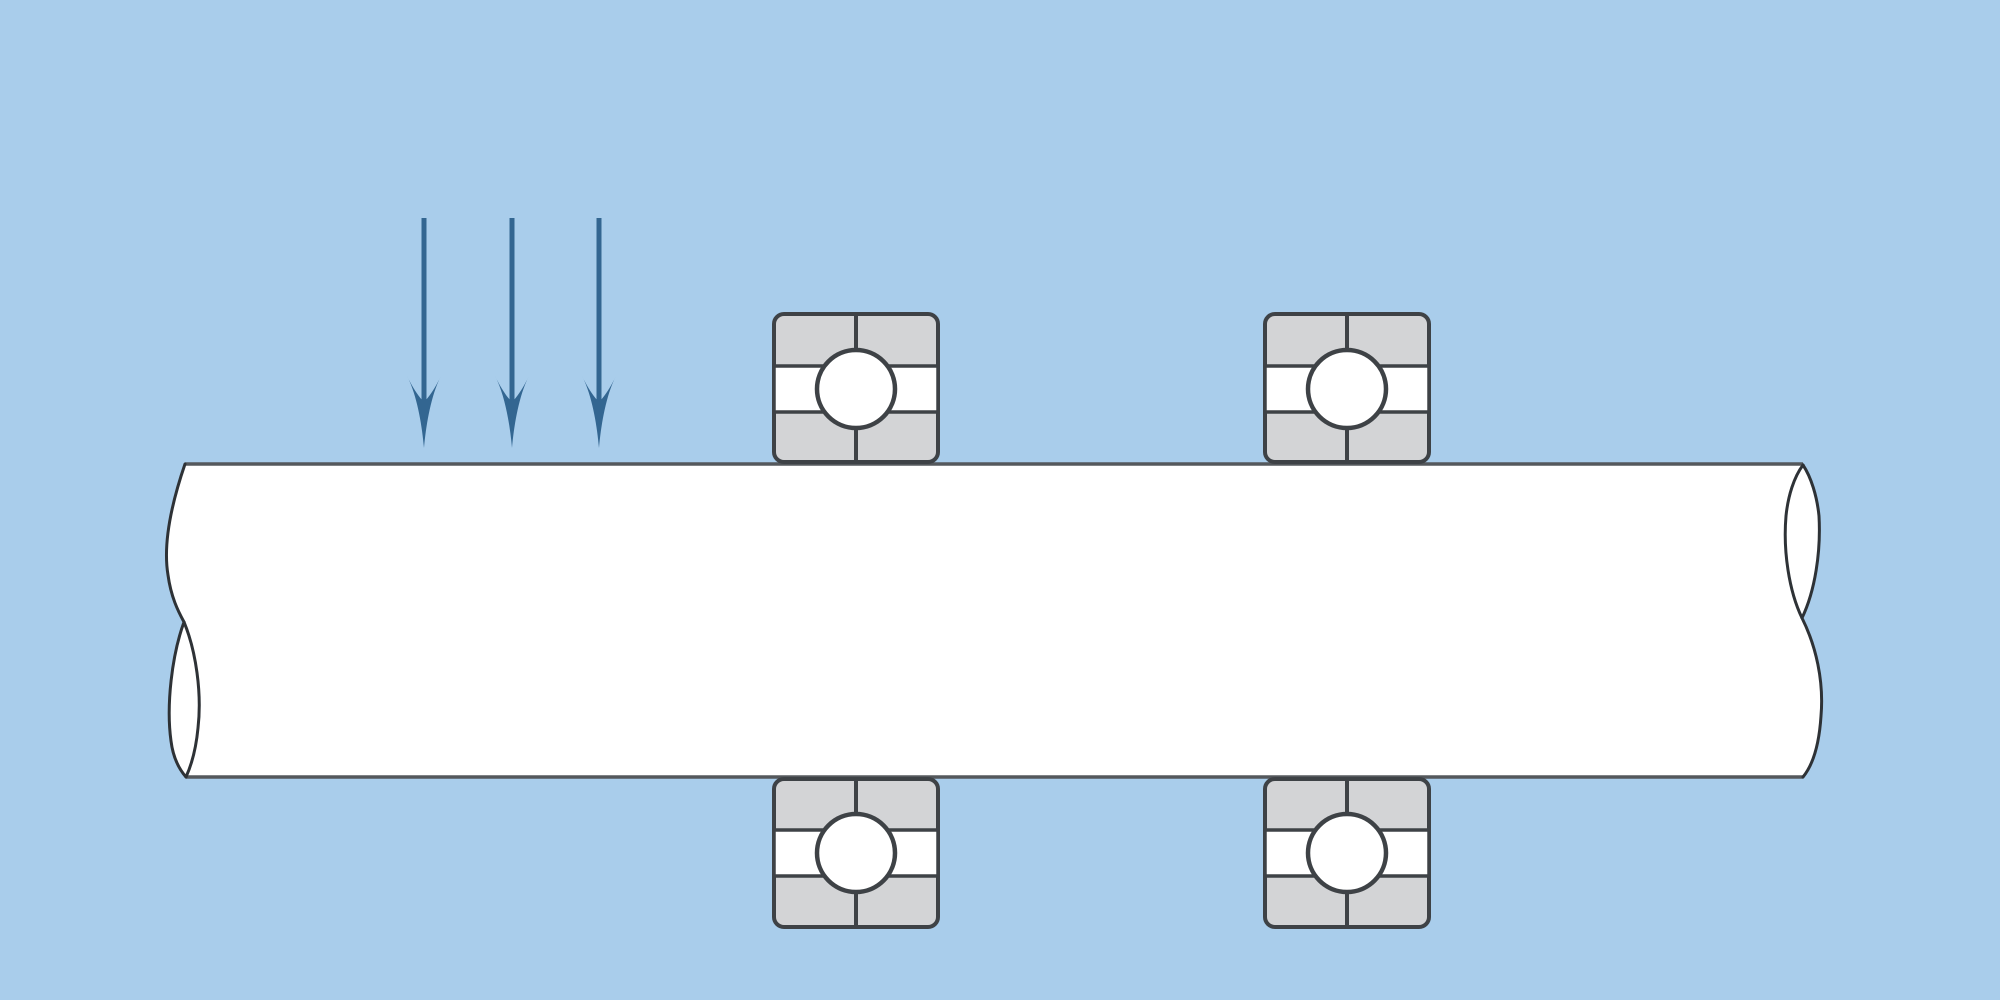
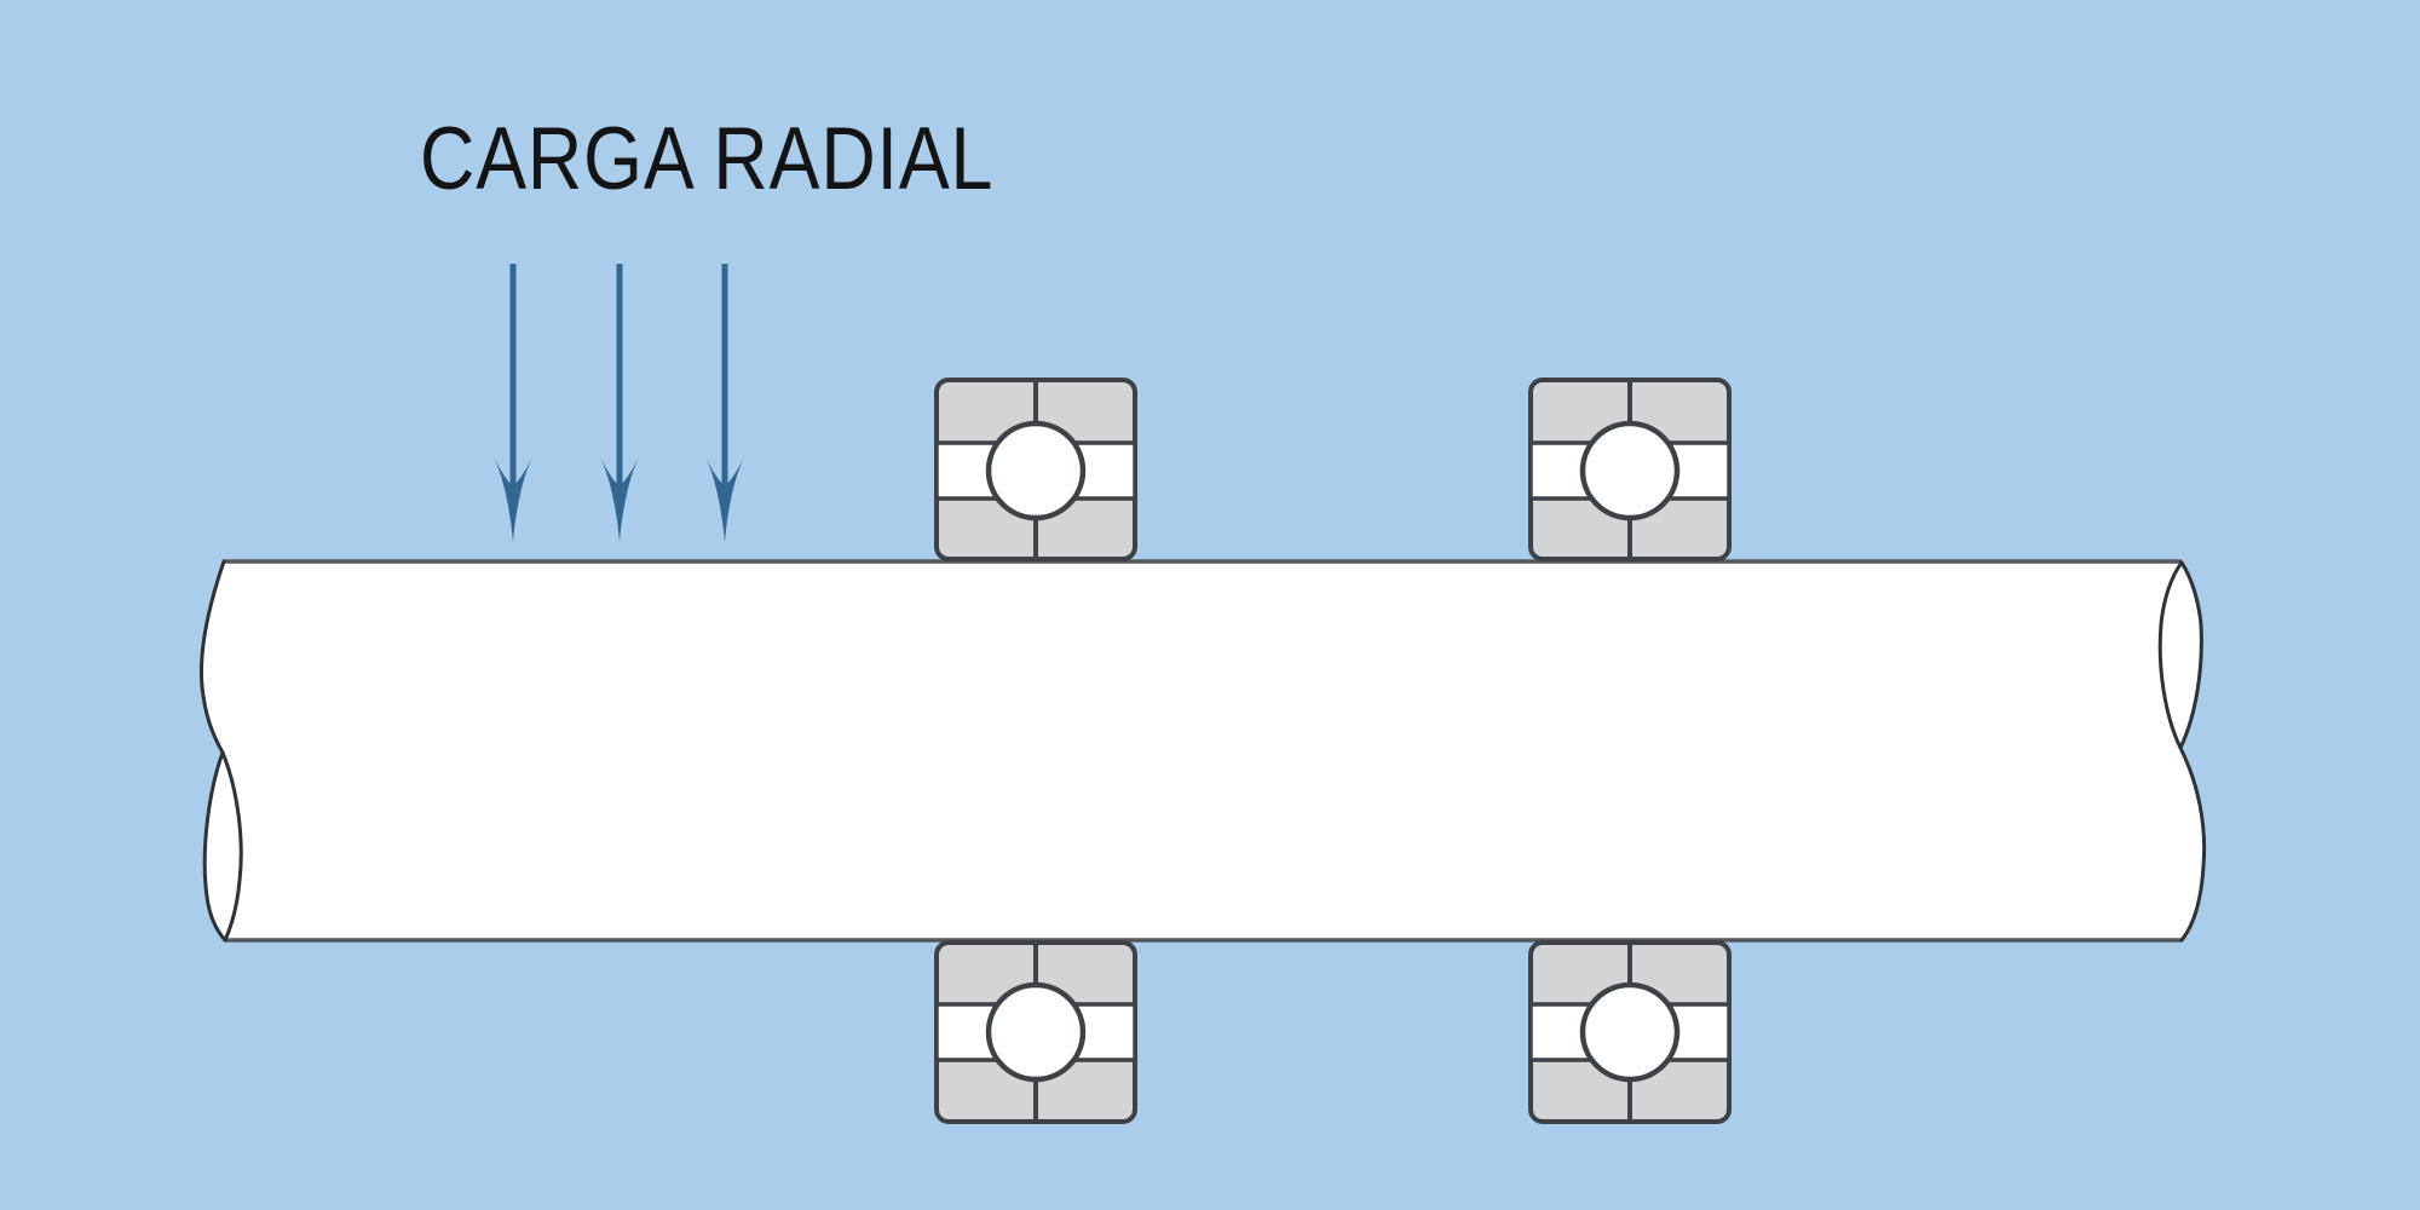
+ CARGA RADIAL
